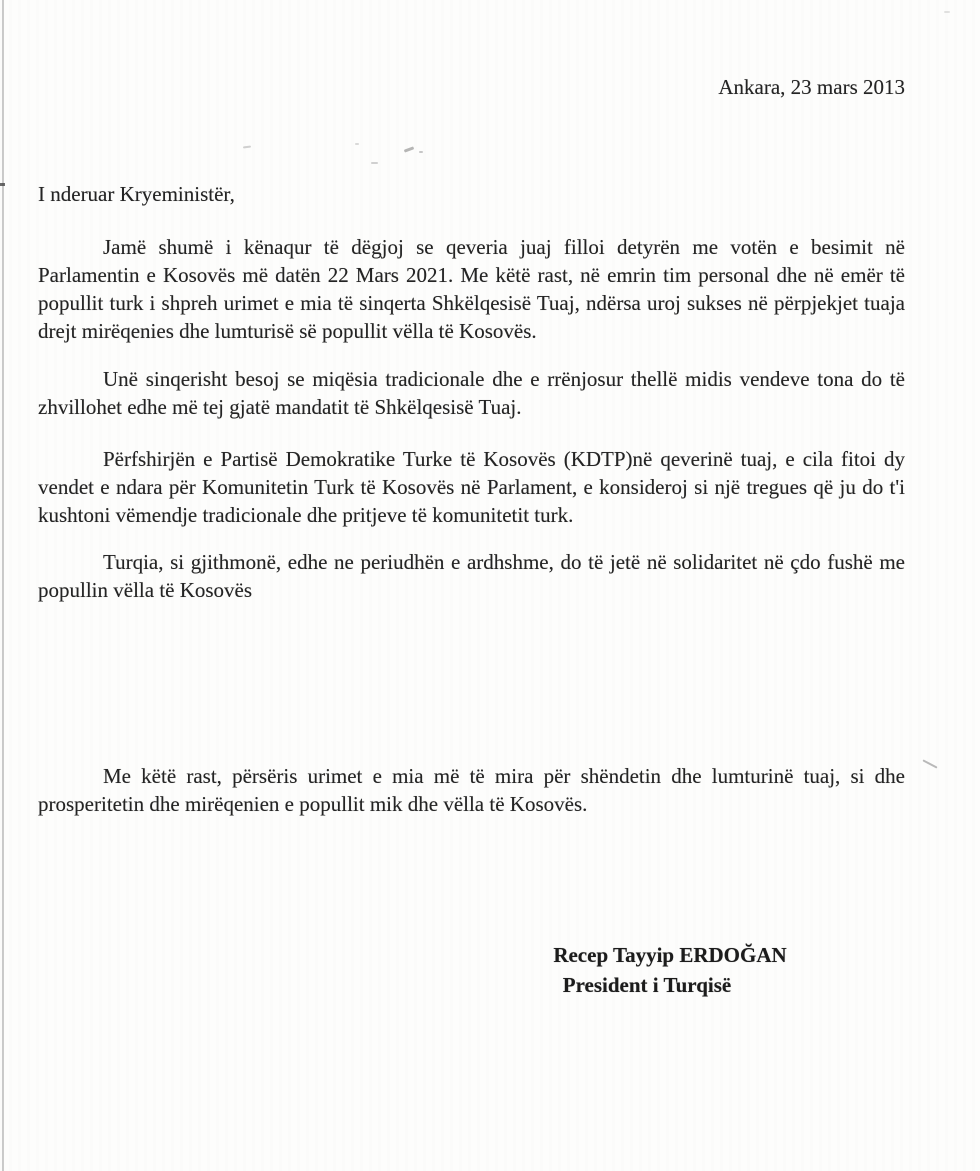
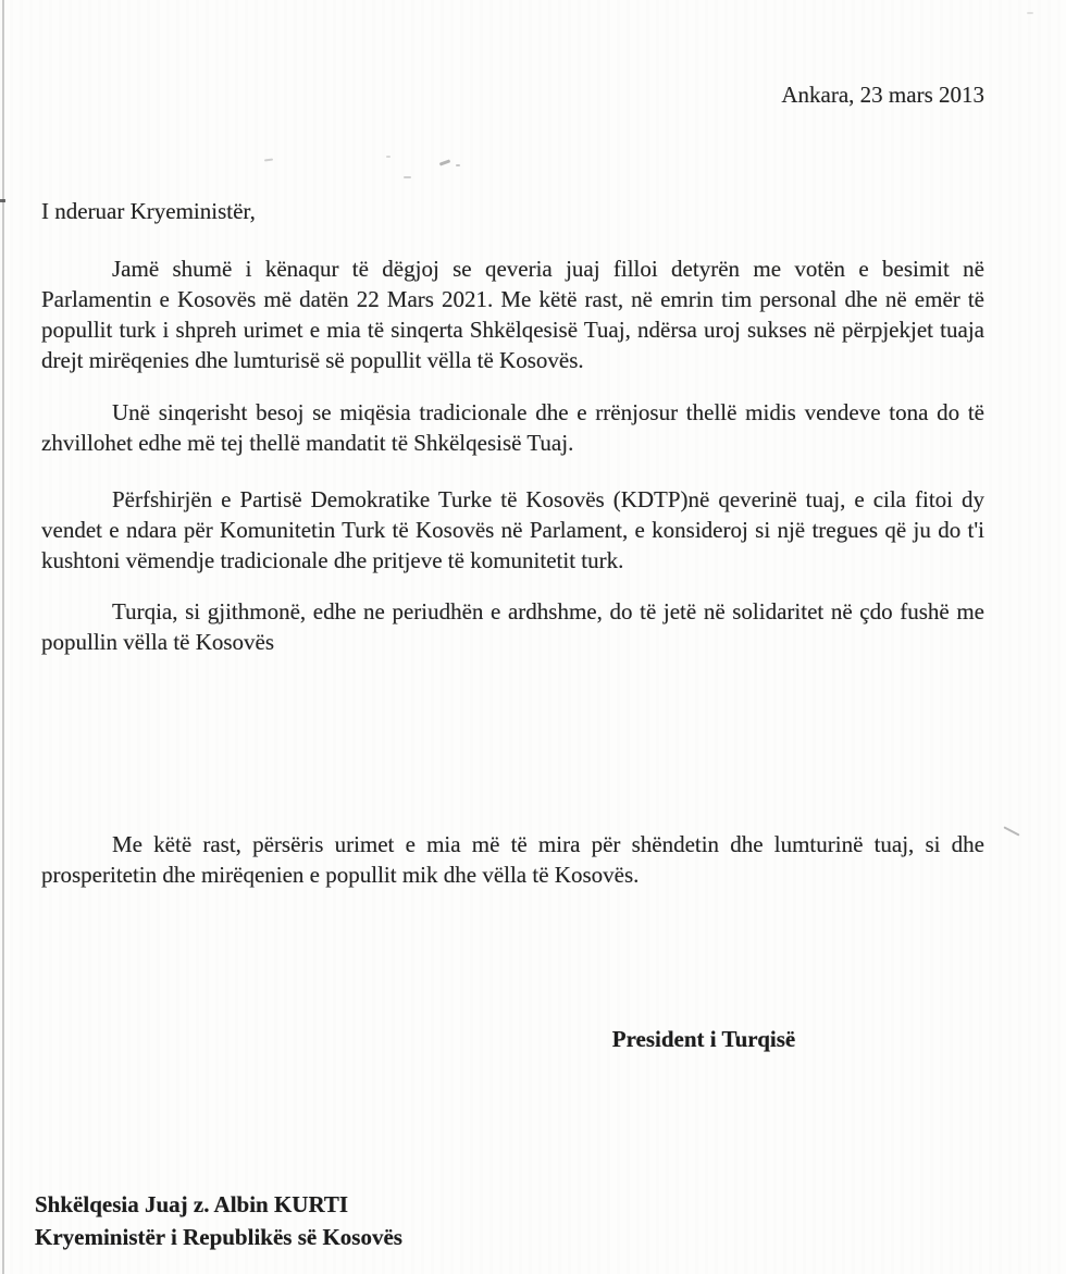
  Ankara, 23 mars 2013
  I nderuar Kryeministër,
  Jamë shumë i kënaqur të dëgjoj se qeveria juaj filloi detyrën me votën e besimit në Parlamentin e Kosovës më datën 22 Mars 2021. Me këtë rast, në emrin tim personal dhe në emër të popullit turk i shpreh urimet e mia të sinqerta Shkëlqesisë Tuaj, ndërsa uroj sukses në përpjekjet tuaja drejt mirëqenies dhe lumturisë së popullit vëlla të Kosovës.
- Unë sinqerisht besoj se miqësia tradicionale dhe e rrënjosur thellë midis vendeve tona do të zhvillohet edhe më tej gjatë mandatit të Shkëlqesisë Tuaj.
+ Unë sinqerisht besoj se miqësia tradicionale dhe e rrënjosur thellë midis vendeve tona do të zhvillohet edhe më tej thellë mandatit të Shkëlqesisë Tuaj.
  Përfshirjën e Partisë Demokratike Turke të Kosovës (KDTP)në qeverinë tuaj, e cila fitoi dy vendet e ndara për Komunitetin Turk të Kosovës në Parlament, e konsideroj si një tregues që ju do t'i kushtoni vëmendje tradicionale dhe pritjeve të komunitetit turk.
  Turqia, si gjithmonë, edhe ne periudhën e ardhshme, do të jetë në solidaritet në çdo fushë me popullin vëlla të Kosovës
  Me këtë rast, përsëris urimet e mia më të mira për shëndetin dhe lumturinë tuaj, si dhe prosperitetin dhe mirëqenien e popullit mik dhe vëlla të Kosovës.
- Recep Tayyip ERDOĞAN
  President i Turqisë
+ Shkëlqesia Juaj z. Albin KURTI
+ Kryeministër i Republikës së Kosovës
